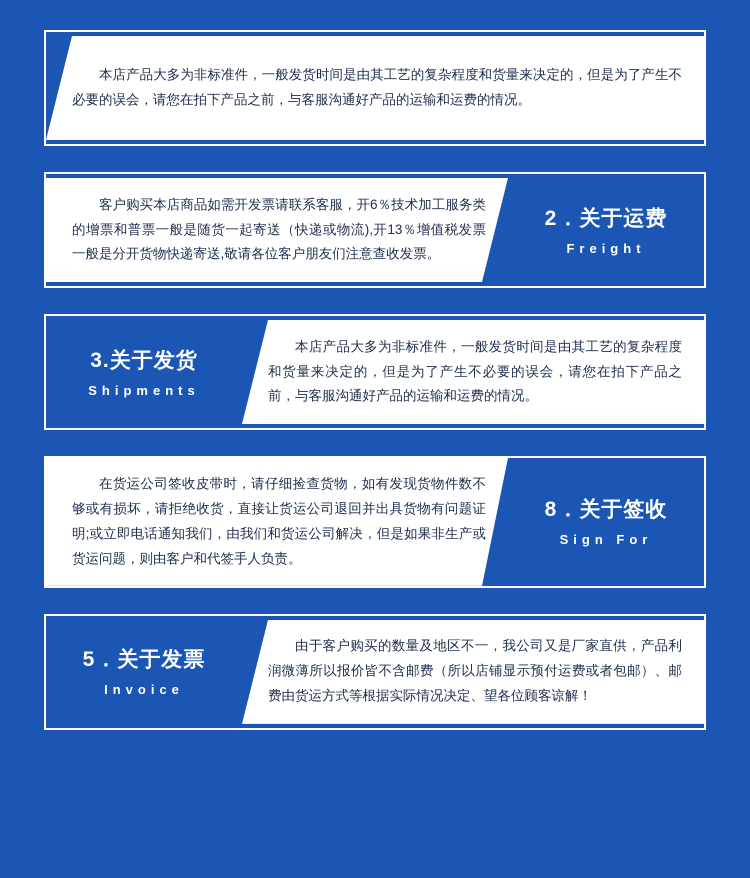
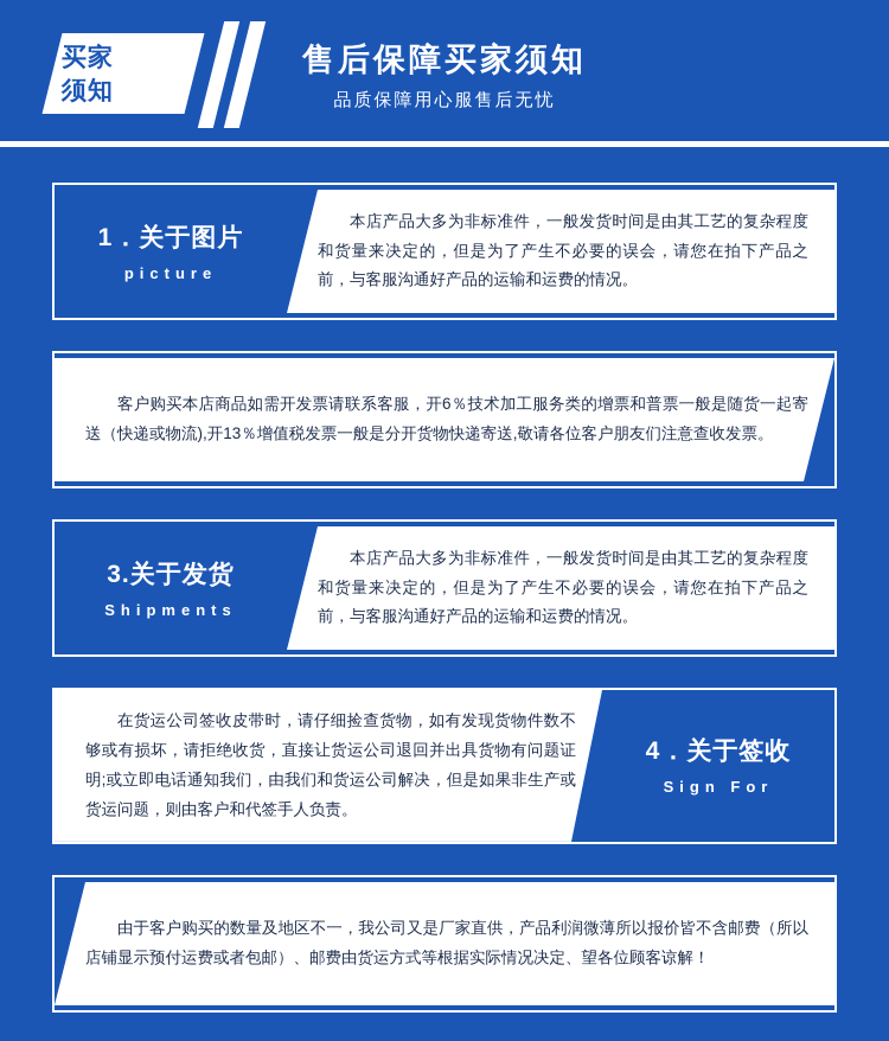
+ 买家
+ 须知
+ 售后保障买家须知
+ 品质保障用心服售后无忧
+ 1．关于图片
+ picture
  本店产品大多为非标准件，一般发货时间是由其工艺的复杂程度和货量来决定的，但是为了产生不必要的误会，请您在拍下产品之前，与客服沟通好产品的运输和运费的情况。
- 2．关于运费
- Freight
  客户购买本店商品如需开发票请联系客服，开6％技术加工服务类的增票和普票一般是随货一起寄送（快递或物流),开13％增值税发票一般是分开货物快递寄送,敬请各位客户朋友们注意查收发票。
  3.关于发货
  Shipments
  本店产品大多为非标准件，一般发货时间是由其工艺的复杂程度和货量来决定的，但是为了产生不必要的误会，请您在拍下产品之前，与客服沟通好产品的运输和运费的情况。
- 8．关于签收
+ 4．关于签收
  Sign For
  在货运公司签收皮带时，请仔细捡查货物，如有发现货物件数不够或有损坏，请拒绝收货，直接让货运公司退回并出具货物有问题证明;或立即电话通知我们，由我们和货运公司解决，但是如果非生产或货运问题，则由客户和代签手人负责。
- 5．关于发票
- Invoice
  由于客户购买的数量及地区不一，我公司又是厂家直供，产品利润微薄所以报价皆不含邮费（所以店铺显示预付运费或者包邮）、邮费由货运方式等根据实际情况决定、望各位顾客谅解！
